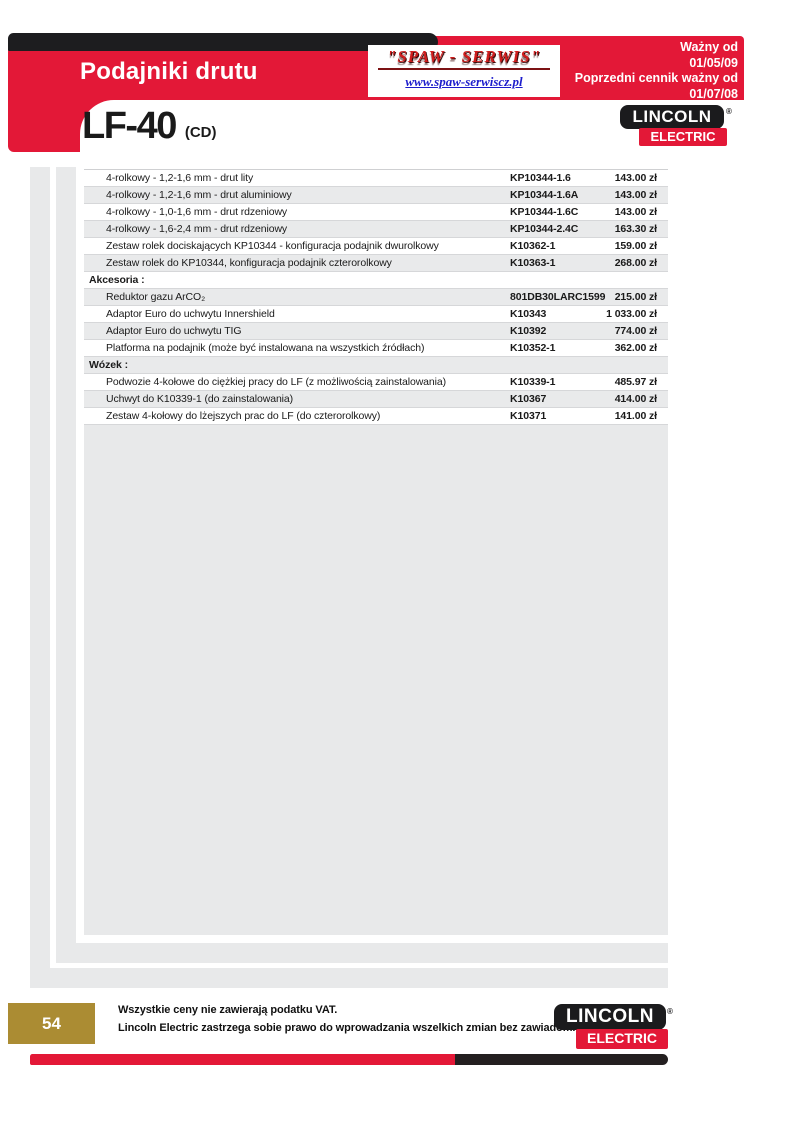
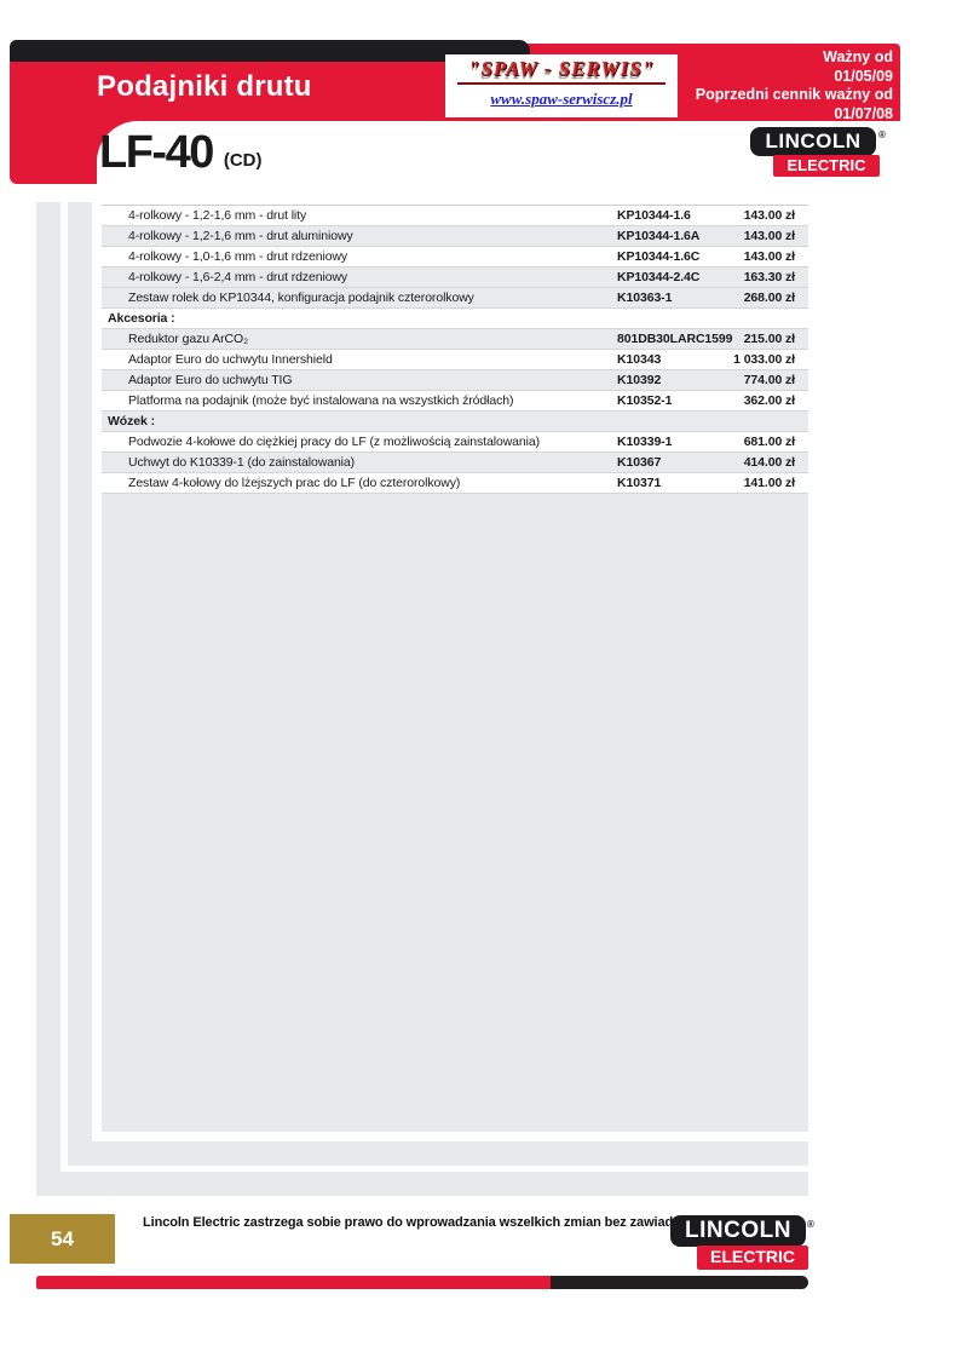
  Podajniki drutu
  "SPAW - SERWIS"
  www.spaw-serwiscz.pl
  Ważny od
  01/05/09
  Poprzedni cennik ważny od
  01/07/08
  LF-40
  (CD)
  LINCOLN
  ®
  ELECTRIC
  4-rolkowy - 1,2-1,6 mm - drut lity
  KP10344-1.6
  143.00 zł
  4-rolkowy - 1,2-1,6 mm - drut aluminiowy
  KP10344-1.6A
  143.00 zł
  4-rolkowy - 1,0-1,6 mm - drut rdzeniowy
  KP10344-1.6C
  143.00 zł
  4-rolkowy - 1,6-2,4 mm - drut rdzeniowy
  KP10344-2.4C
  163.30 zł
- Zestaw rolek dociskających KP10344 - konfiguracja podajnik dwurolkowy
- K10362-1
- 159.00 zł
  Zestaw rolek do KP10344, konfiguracja podajnik czterorolkowy
  K10363-1
  268.00 zł
  Akcesoria :
  Reduktor gazu ArCO₂
  801DB30LARC1599
  215.00 zł
  Adaptor Euro do uchwytu Innershield
  K10343
  1 033.00 zł
  Adaptor Euro do uchwytu TIG
  K10392
  774.00 zł
  Platforma na podajnik (może być instalowana na wszystkich źródłach)
  K10352-1
  362.00 zł
  Wózek :
  Podwozie 4-kołowe do ciężkiej pracy do LF (z możliwością zainstalowania)
  K10339-1
- 485.97 zł
+ 681.00 zł
  Uchwyt do K10339-1 (do zainstalowania)
  K10367
  414.00 zł
  Zestaw 4-kołowy do lżejszych prac do LF (do czterorolkowy)
  K10371
  141.00 zł
  54
- Wszystkie ceny nie zawierają podatku VAT.
  Lincoln Electric zastrzega sobie prawo do wprowadzania wszelkich zmian bez zawiad
  LINCOLN
  ®
  ELECTRIC
